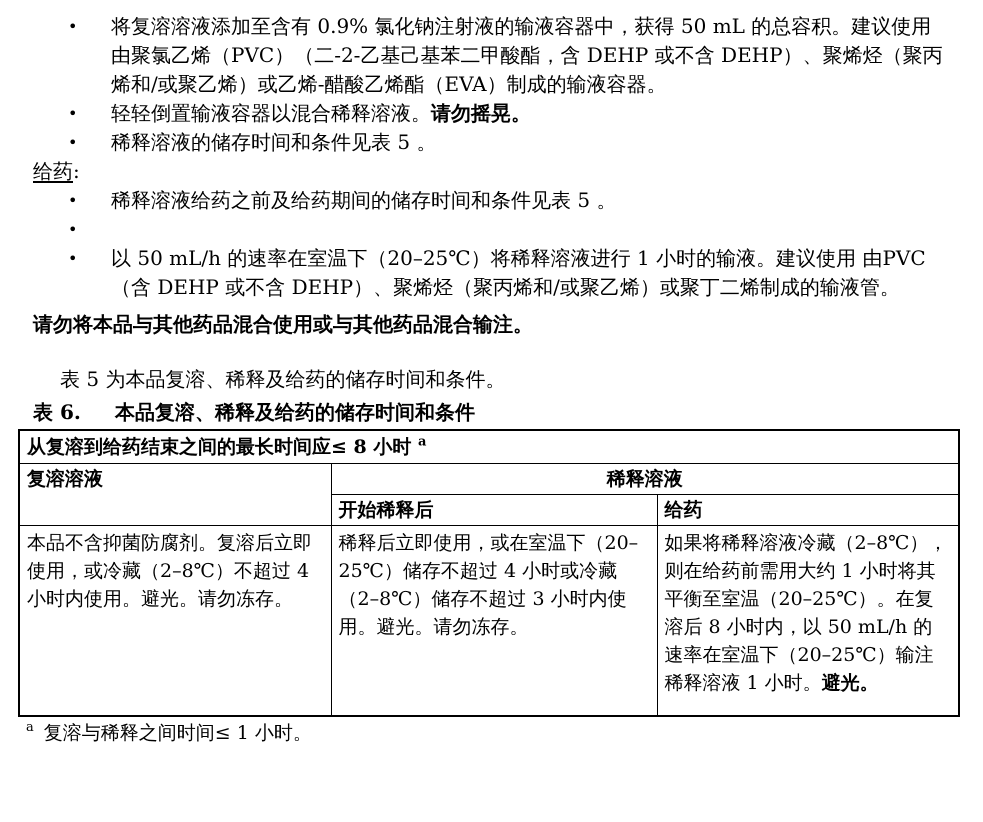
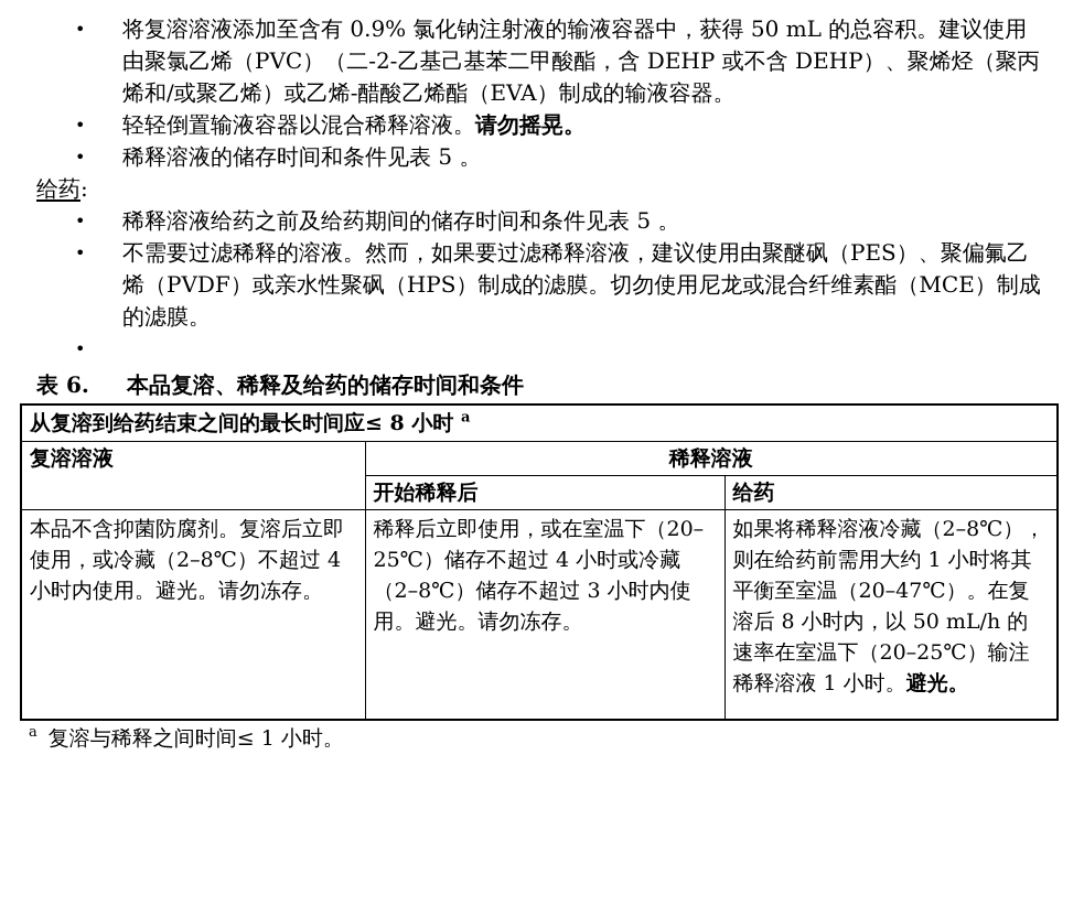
  •
  将复溶溶液添加至含有 0.9% 氯化钠注射液的输液容器中，获得 50 mL 的总容积。建议使用由聚氯乙烯（PVC）（二-2-乙基己基苯二甲酸酯，含 DEHP 或不含 DEHP）、聚烯烃（聚丙烯和/或聚乙烯）或乙烯-醋酸乙烯酯（EVA）制成的输液容器。
  •
  轻轻倒置输液容器以混合稀释溶液。请勿摇晃。
  •
  稀释溶液的储存时间和条件见表 5 。
  给药:
  •
  稀释溶液给药之前及给药期间的储存时间和条件见表 5 。
  •
+ 不需要过滤稀释的溶液。然而，如果要过滤稀释溶液，建议使用由聚醚砜（PES）、聚偏氟乙烯（PVDF）或亲水性聚砜（HPS）制成的滤膜。切勿使用尼龙或混合纤维素酯（MCE）制成的滤膜。
  •
- 以 50 mL/h 的速率在室温下（20–25℃）将稀释溶液进行 1 小时的输液。建议使用 由PVC（含 DEHP 或不含 DEHP）、聚烯烃（聚丙烯和/或聚乙烯）或聚丁二烯制成的输液管。
- 请勿将本品与其他药品混合使用或与其他药品混合输注。
- 表 5 为本品复溶、稀释及给药的储存时间和条件。
  表 6. 本品复溶、稀释及给药的储存时间和条件
  从复溶到给药结束之间的最长时间应≤ 8 小时 a
  复溶溶液	稀释溶液
  开始稀释后	给药
- 本品不含抑菌防腐剂。复溶后立即使用，或冷藏（2–8℃）不超过 4 小时内使用。避光。请勿冻存。	稀释后立即使用，或在室温下（20–25℃）储存不超过 4 小时或冷藏（2–8℃）储存不超过 3 小时内使用。避光。请勿冻存。	如果将稀释溶液冷藏（2–8℃），则在给药前需用大约 1 小时将其平衡至室温（20–25℃）。在复溶后 8 小时内，以 50 mL/h 的速率在室温下（20–25℃）输注稀释溶液 1 小时。避光。
+ 本品不含抑菌防腐剂。复溶后立即使用，或冷藏（2–8℃）不超过 4 小时内使用。避光。请勿冻存。	稀释后立即使用，或在室温下（20–25℃）储存不超过 4 小时或冷藏（2–8℃）储存不超过 3 小时内使用。避光。请勿冻存。	如果将稀释溶液冷藏（2–8℃），则在给药前需用大约 1 小时将其平衡至室温（20–47℃）。在复溶后 8 小时内，以 50 mL/h 的速率在室温下（20–25℃）输注稀释溶液 1 小时。避光。
  a 复溶与稀释之间时间≤ 1 小时。
